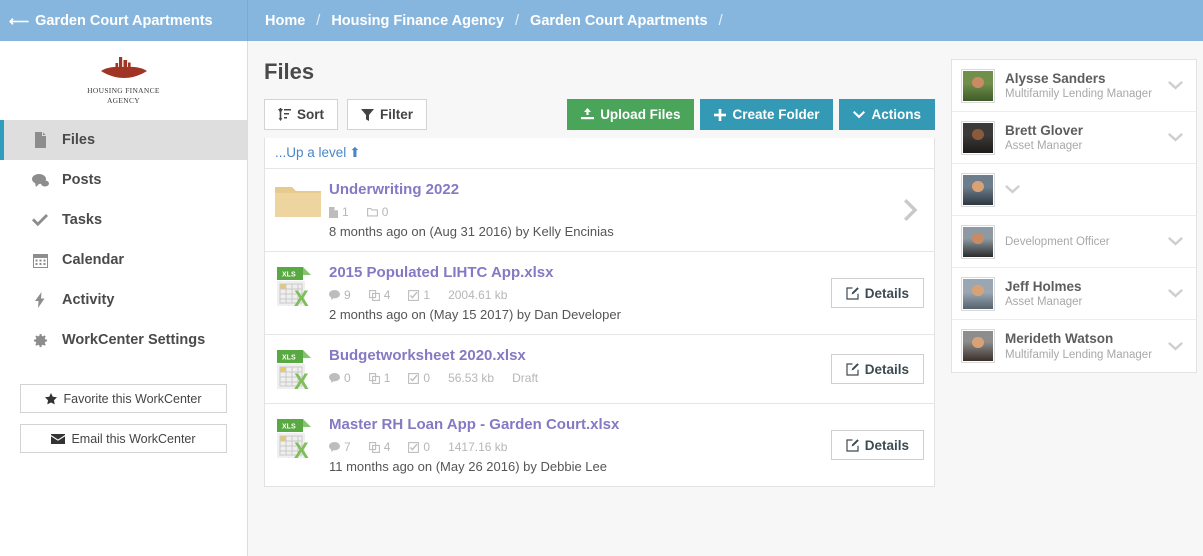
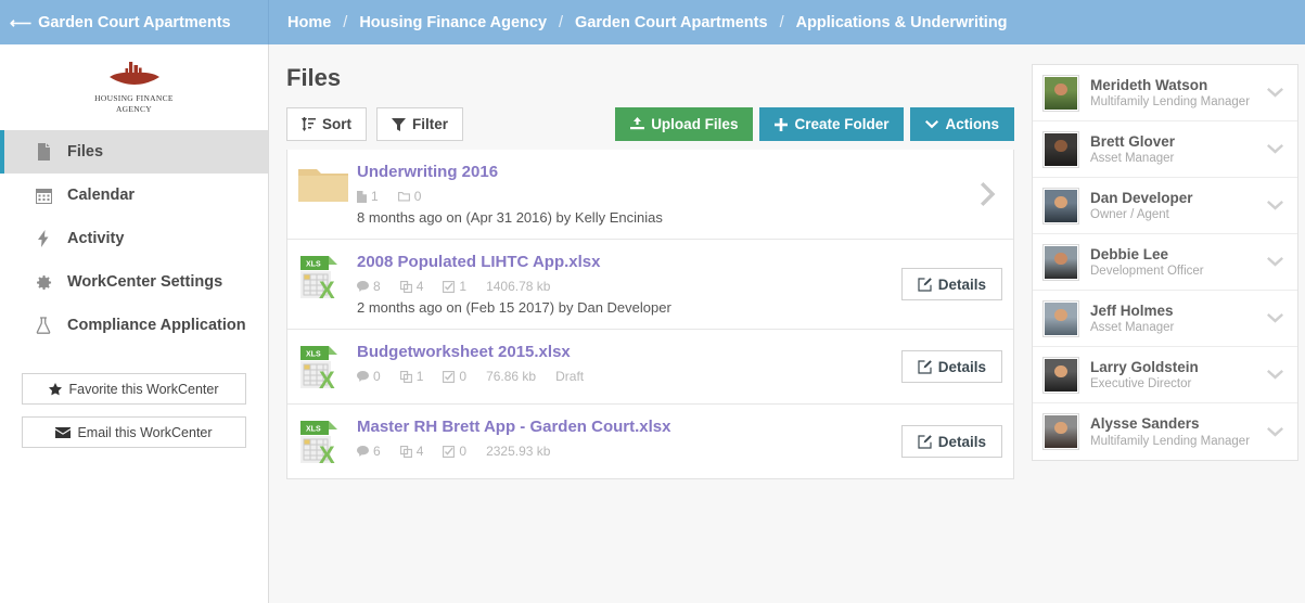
  ⟵
  Garden Court Apartments
  Home
  /
  Housing Finance Agency
  /
  Garden Court Apartments
  /
+ Applications & Underwriting
  HOUSING FINANCE
  AGENCY
  Files
- Posts
- Tasks
  Calendar
  Activity
  WorkCenter Settings
+ Compliance Application
  Favorite this WorkCenter
  Email this WorkCenter
  Files
  Sort
  Filter
  Upload Files
  Create Folder
  Actions
- ...Up a level ⬆
- Underwriting 2022
+ Underwriting 2016
  1
  0
- 8 months ago on (Aug 31 2016) by Kelly Encinias
+ 8 months ago on (Apr 31 2016) by Kelly Encinias
  X
- 2015 Populated LIHTC App.xlsx
+ 2008 Populated LIHTC App.xlsx
- 9
+ 8
  4
  1
- 2004.61 kb
+ 1406.78 kb
- 2 months ago on (May 15 2017) by Dan Developer
+ 2 months ago on (Feb 15 2017) by Dan Developer
  Details
  X
- Budgetworksheet 2020.xlsx
+ Budgetworksheet 2015.xlsx
  0
  1
  0
- 56.53 kb
+ 76.86 kb
  Draft
  Details
  X
- Master RH Loan App - Garden Court.xlsx
+ Master RH Brett App - Garden Court.xlsx
- 7
+ 6
  4
  0
- 1417.16 kb
+ 2325.93 kb
- 11 months ago on (May 26 2016) by Debbie Lee
  Details
- Alysse Sanders
+ Merideth Watson
  Multifamily Lending Manager
  Brett Glover
  Asset Manager
+ Dan Developer
+ Owner / Agent
+ Debbie Lee
  Development Officer
  Jeff Holmes
  Asset Manager
+ Larry Goldstein
+ Executive Director
- Merideth Watson
+ Alysse Sanders
  Multifamily Lending Manager
